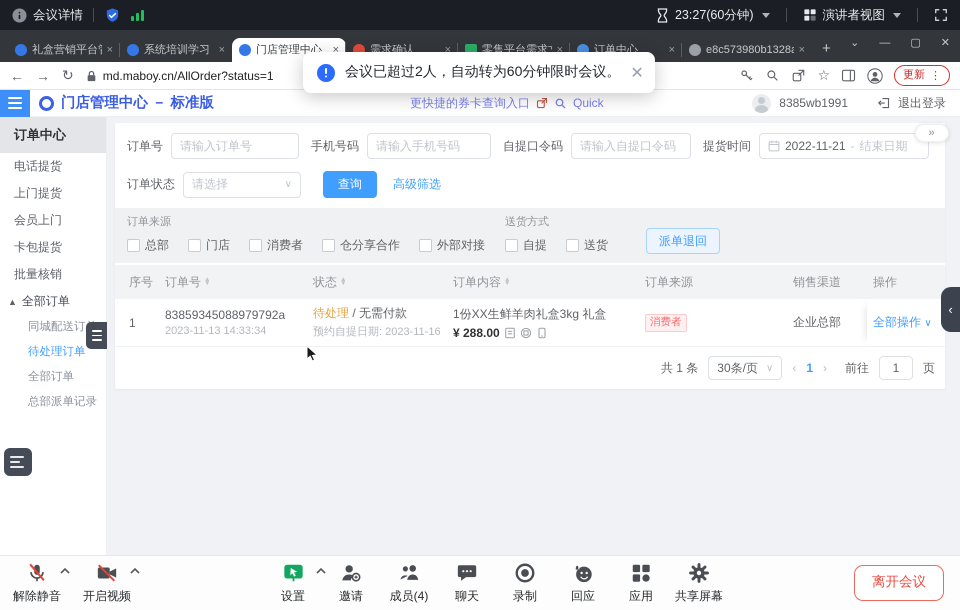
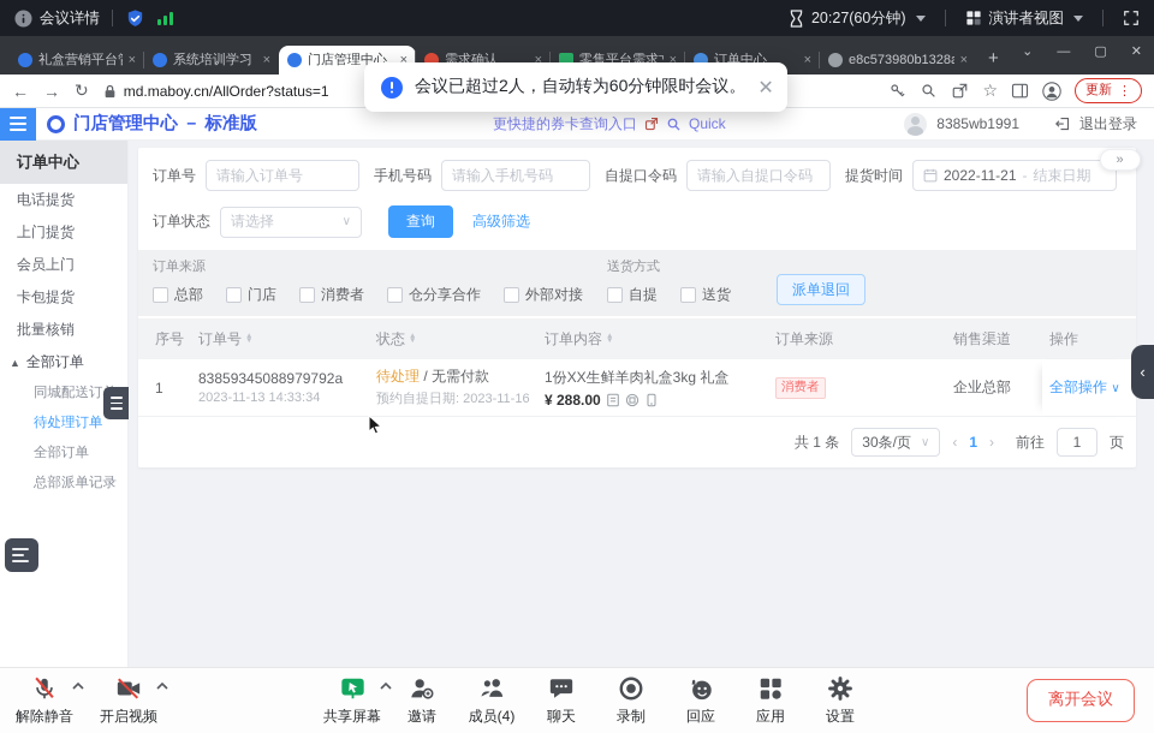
  会议详情
- 23:27(60分钟)
+ 20:27(60分钟)
  演讲者视图
  ×
  系统培训学习
  ×
  门店管理中心
  ×
  需求确认
  ×
  零售平台需求
  ×
  订单中心
  ×
  ×
  +
  ⌄
  —
  ▢
  ✕
  ←
  →
  ↻
  md.maboy.cn/AllOrder?status=1
  ☆
  更新
  ⋮
  会议已超过2人，自动转为60分钟限时会议。
  ✕
  门店管理中心 － 标准版
  更快捷的券卡查询入口
  Quick
  8385wb1991
  退出登录
  订单中心
  电话提货
  上门提货
  会员上门
  卡包提货
  批量核销
  ▲
  全部订单
  同城配送订
  待处理订单
  全部订单
  总部派单记录
  订单号
  请输入订单号
  手机号码
  请输入手机号码
  自提口令码
  请输入自提口令码
  提货时间
  2022-11-21
  -
  结束日期
  订单状态
  请选择
  ∨
  查询
  高级筛选
  订单来源
  总部
  门店
  消费者
  仓分享合作
  外部对接
  送货方式
  自提
  送货
  派单退回
  序号
  订单号
  状态
  订单内容
  订单来源
  销售渠道
  操作
  1
  83859345088979792a
  2023-11-13 14:33:34
  待处理 / 无需付款
  预约自提日期: 2023-11-16
  1份XX生鲜羊肉礼盒3kg 礼盒
  ¥ 288.00
  消费者
  企业总部
  全部操作 ∨
  共 1 条
  30条/页
  ∨
  ‹
  1
  ›
  前往
  1
  页
  »
  ‹
  解除静音
  开启视频
- 设置
+ 共享屏幕
  邀请
  成员(4)
  聊天
  录制
  回应
  应用
- 共享屏幕
+ 设置
  离开会议
